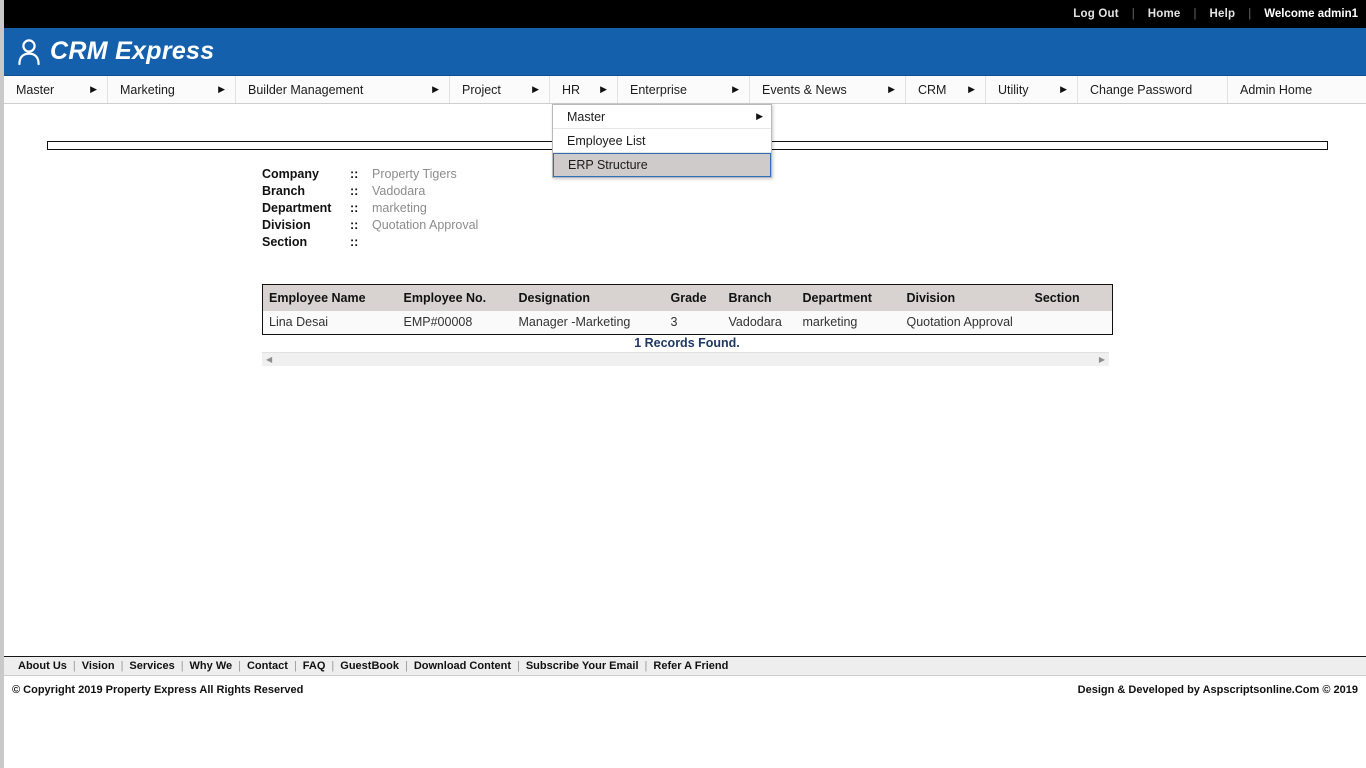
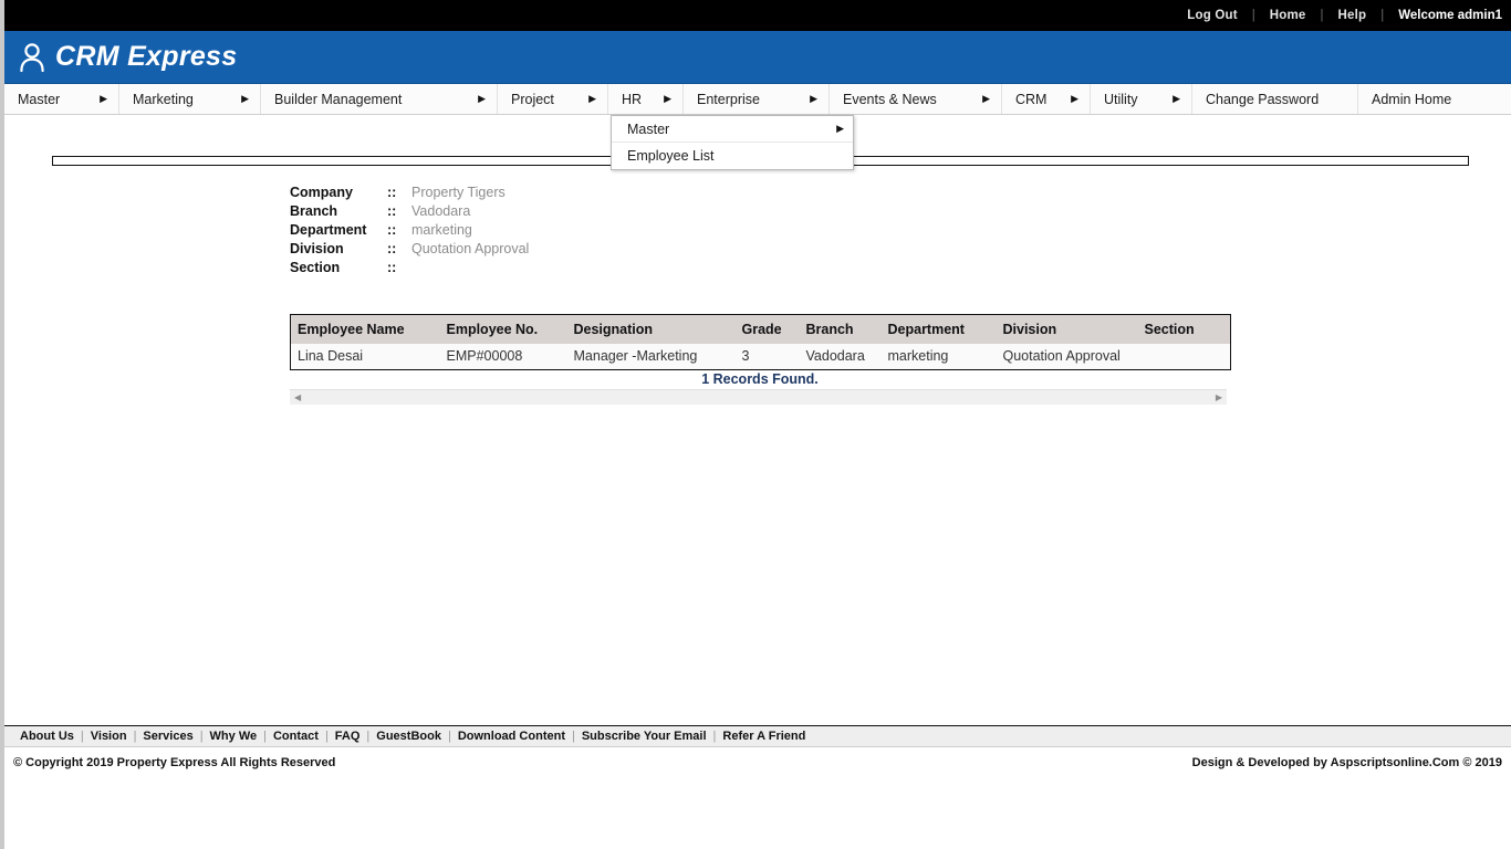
  Log Out
  |
  Home
  |
  Help
  |
  Welcome admin1
  CRM Express
  Master
  ▶
  Marketing
  ▶
  Builder Management
  ▶
  Project
  ▶
  HR
  ▶
  Enterprise
  ▶
  Events & News
  ▶
  CRM
  ▶
  Utility
  ▶
  Change Password
  Admin Home
  Master
  ▶
  Employee List
- ERP Structure
  Company
  ::
  Property Tigers
  Branch
  ::
  Vadodara
  Department
  ::
  marketing
  Division
  ::
  Quotation Approval
  Section
  ::
  Employee Name	Employee No.	Designation	Grade	Branch	Department	Division	Section
  Lina Desai	EMP#00008	Manager -Marketing	3	Vadodara	marketing	Quotation Approval
  1 Records Found.
  ◀
  ▶
  About Us
  |
  Vision
  |
  Services
  |
  Why We
  |
  Contact
  |
  FAQ
  |
  GuestBook
  |
  Download Content
  |
  Subscribe Your Email
  |
  Refer A Friend
  © Copyright 2019 Property Express All Rights Reserved
  Design & Developed by Aspscriptsonline.Com © 2019
